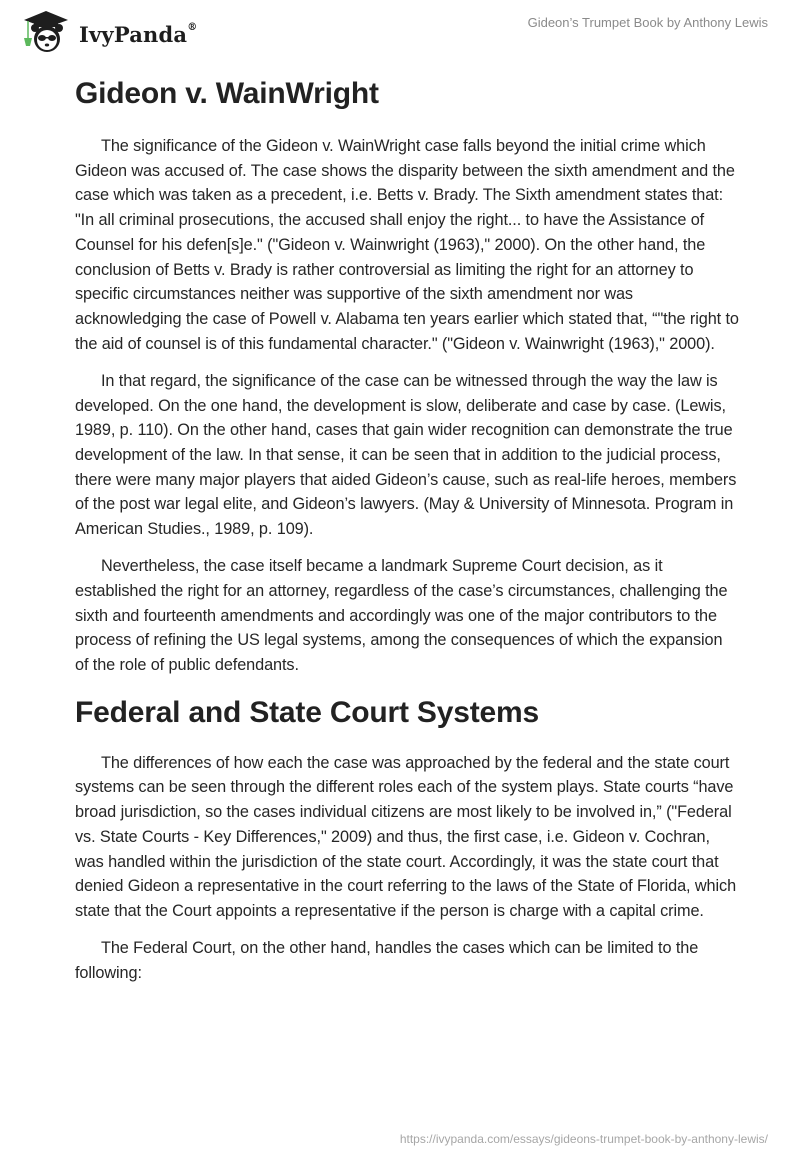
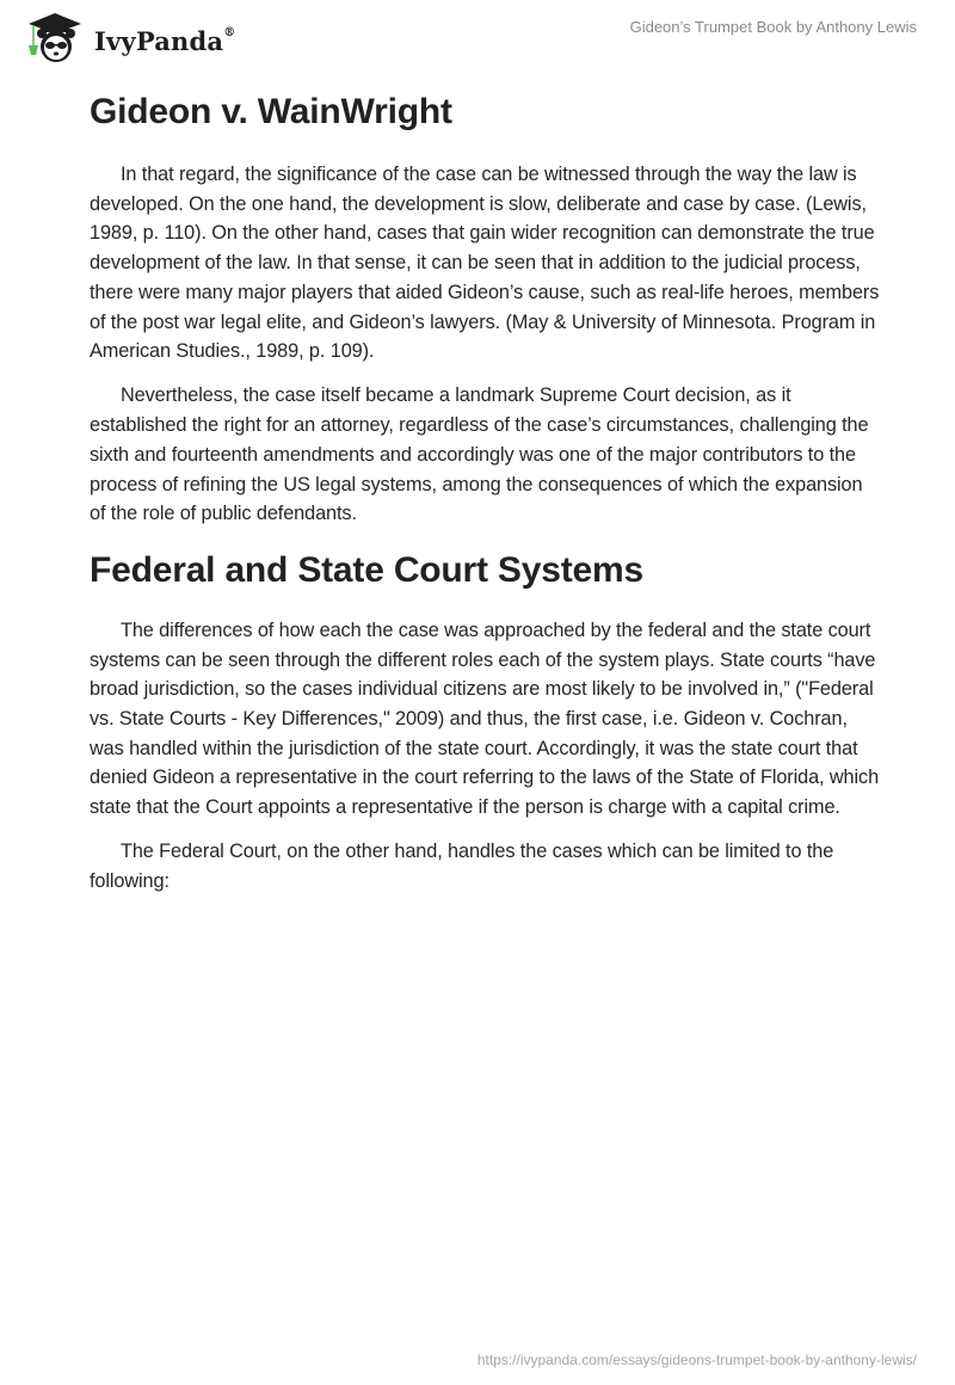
  IvyPanda®
  Gideon’s Trumpet Book by Anthony Lewis
  Gideon v. WainWright
- The significance of the Gideon v. WainWright case falls beyond the initial crime which Gideon was accused of. The case shows the disparity between the sixth amendment and the case which was taken as a precedent, i.e. Betts v. Brady. The Sixth amendment states that: "In all criminal prosecutions, the accused shall enjoy the right... to have the Assistance of Counsel for his defen[s]e." ("Gideon v. Wainwright (1963)," 2000). On the other hand, the conclusion of Betts v. Brady is rather controversial as limiting the right for an attorney to specific circumstances neither was supportive of the sixth amendment nor was acknowledging the case of Powell v. Alabama ten years earlier which stated that, “"the right to the aid of counsel is of this fundamental character." ("Gideon v. Wainwright (1963)," 2000).
  In that regard, the significance of the case can be witnessed through the way the law is developed. On the one hand, the development is slow, deliberate and case by case. (Lewis, 1989, p. 110). On the other hand, cases that gain wider recognition can demonstrate the true development of the law. In that sense, it can be seen that in addition to the judicial process, there were many major players that aided Gideon’s cause, such as real-life heroes, members of the post war legal elite, and Gideon’s lawyers. (May & University of Minnesota. Program in American Studies., 1989, p. 109).
  Nevertheless, the case itself became a landmark Supreme Court decision, as it established the right for an attorney, regardless of the case’s circumstances, challenging the sixth and fourteenth amendments and accordingly was one of the major contributors to the process of refining the US legal systems, among the consequences of which the expansion of the role of public defendants.
  Federal and State Court Systems
  The differences of how each the case was approached by the federal and the state court systems can be seen through the different roles each of the system plays. State courts “have broad jurisdiction, so the cases individual citizens are most likely to be involved in,” ("Federal vs. State Courts - Key Differences," 2009) and thus, the first case, i.e. Gideon v. Cochran, was handled within the jurisdiction of the state court. Accordingly, it was the state court that denied Gideon a representative in the court referring to the laws of the State of Florida, which state that the Court appoints a representative if the person is charge with a capital crime.
  The Federal Court, on the other hand, handles the cases which can be limited to the following:
  https://ivypanda.com/essays/gideons-trumpet-book-by-anthony-lewis/
